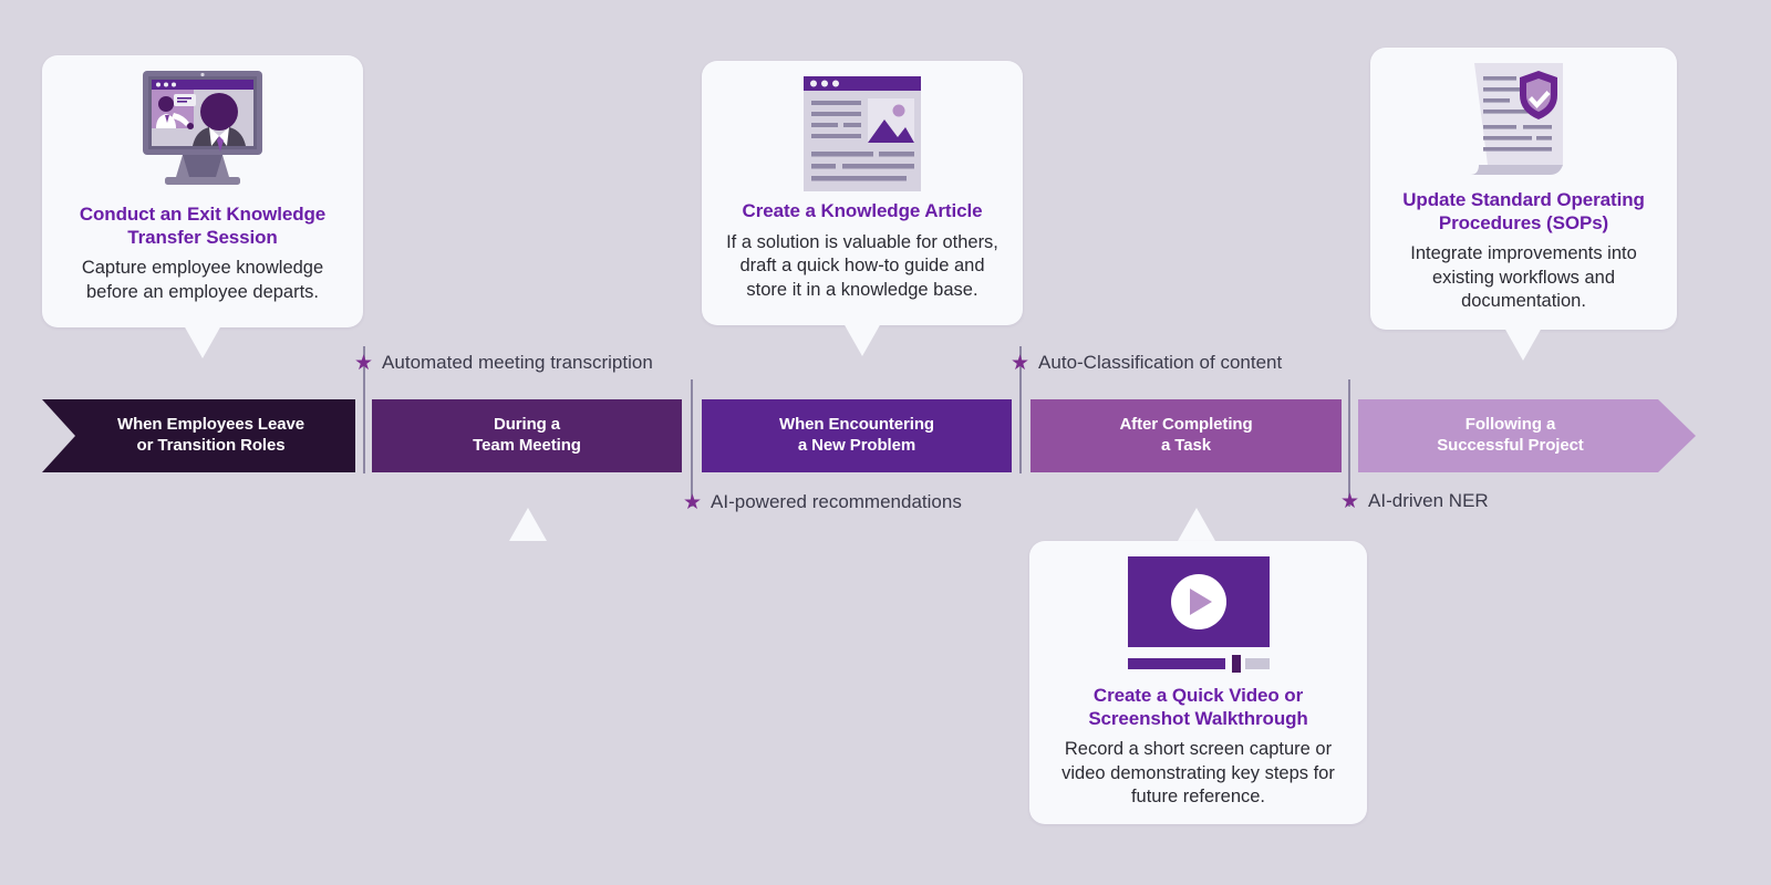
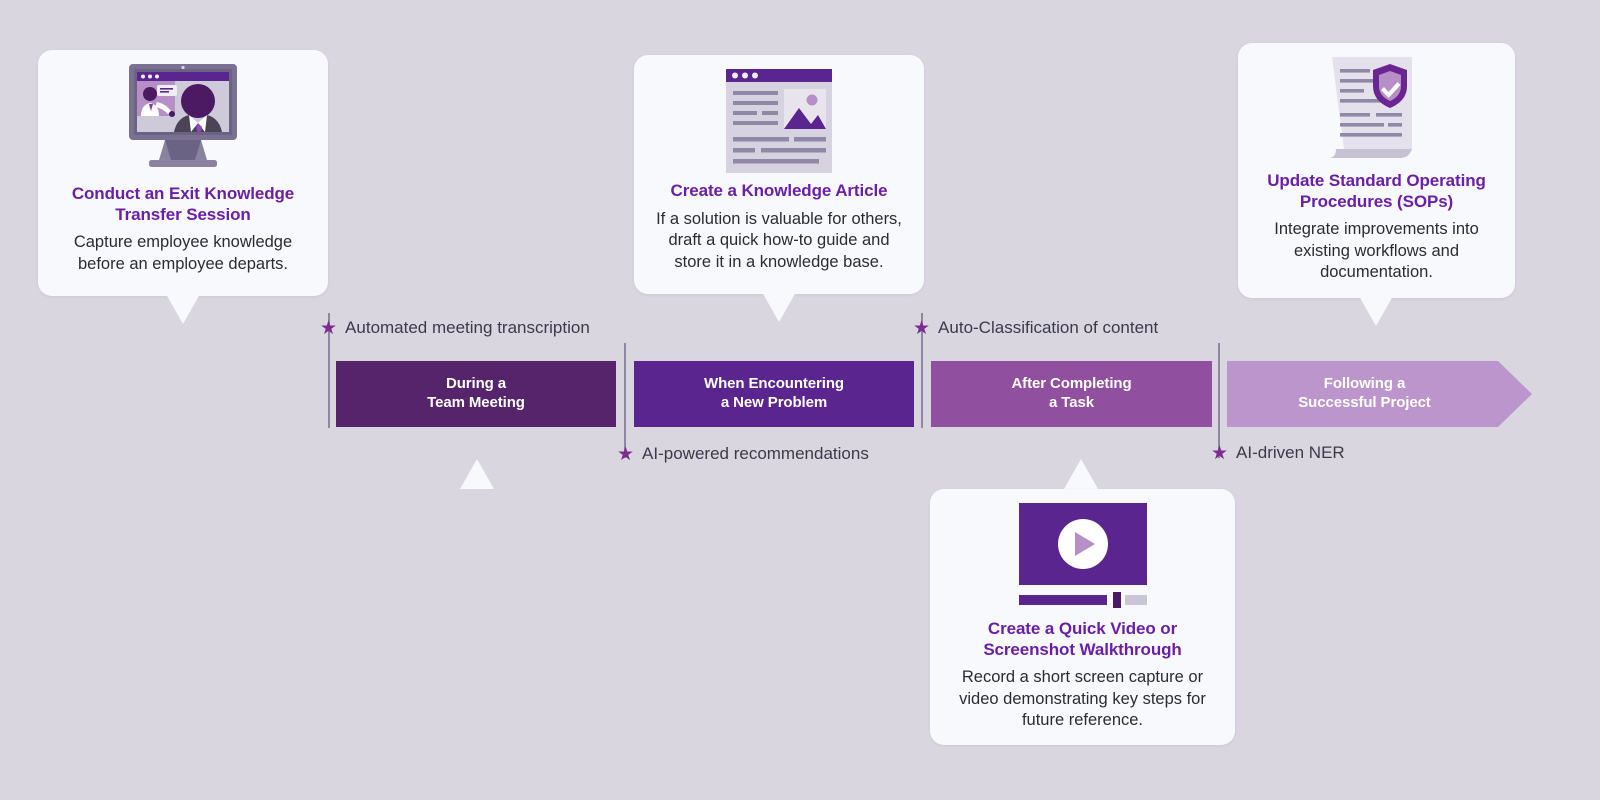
  Conduct an Exit Knowledge Transfer Session
  Capture employee knowledge before an employee departs.
  Create a Knowledge Article
  If a solution is valuable for others, draft a quick how-to guide and store it in a knowledge base.
  Update Standard Operating Procedures (SOPs)
  Integrate improvements into existing workflows and documentation.
- When Employees Leave
- or Transition Roles
  During a
  Team Meeting
  When Encountering
  a New Problem
  After Completing
  a Task
  Following a
  Successful Project
  ★
  Automated meeting transcription
  ★
  Auto-Classification of content
  ★
  AI-powered recommendations
  ★
  AI-driven NER
  Create a Quick Video or Screenshot Walkthrough
  Record a short screen capture or video demonstrating key steps for future reference.
